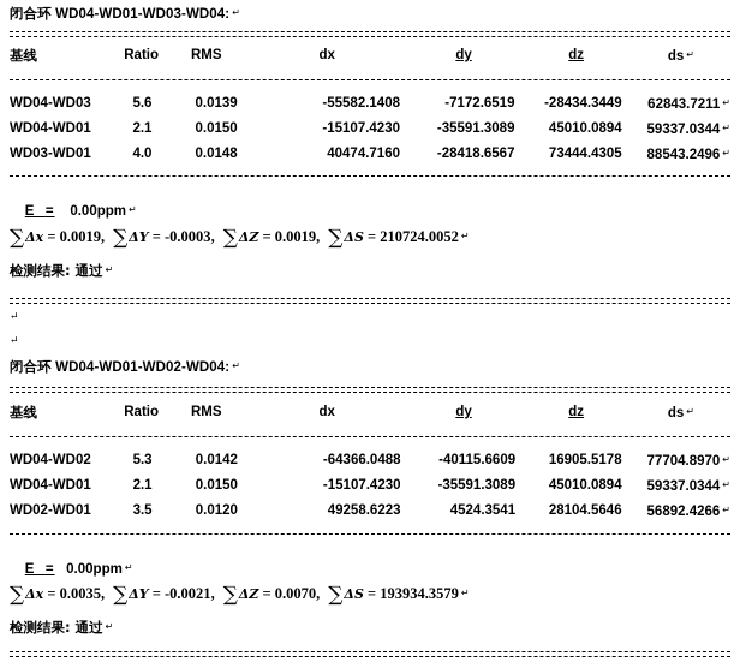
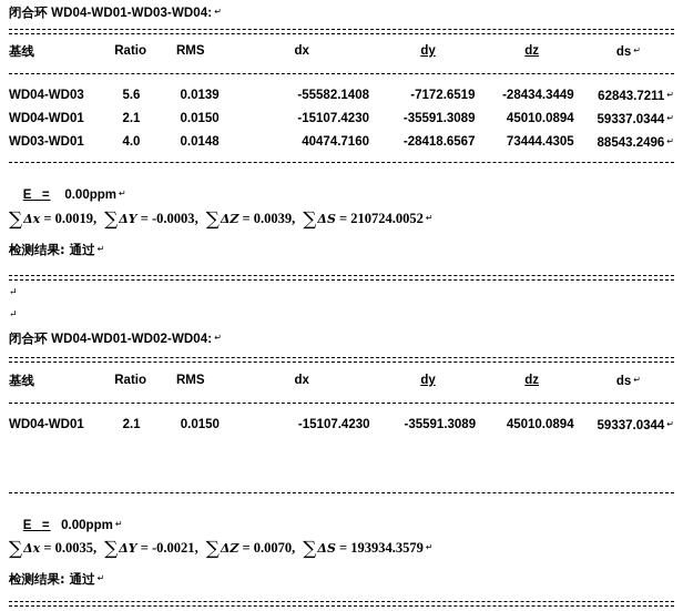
  闭合环 WD04-WD01-WD03-WD04: ↵
  基线	Ratio	RMS	dx	dy	dz	ds ↵
  WD04-WD03	5.6	0.0139	-55582.1408	-7172.6519	-28434.3449	62843.7211 ↵
  WD04-WD01	2.1	0.0150	-15107.4230	-35591.3089	45010.0894	59337.0344 ↵
  WD03-WD01	4.0	0.0148	40474.7160	-28418.6567	73444.4305	88543.2496 ↵
  E = 0.00ppm ↵
- ∑Δx = 0.0019, ∑ΔY = -0.0003, ∑ΔZ = 0.0019, ∑ΔS = 210724.0052 ↵
+ ∑Δx = 0.0019, ∑ΔY = -0.0003, ∑ΔZ = 0.0039, ∑ΔS = 210724.0052 ↵
  检测结果: 通过 ↵
  ↵
  ↵
  闭合环 WD04-WD01-WD02-WD04: ↵
  基线	Ratio	RMS	dx	dy	dz	ds ↵
- WD04-WD02	5.3	0.0142	-64366.0488	-40115.6609	16905.5178	77704.8970 ↵
  WD04-WD01	2.1	0.0150	-15107.4230	-35591.3089	45010.0894	59337.0344 ↵
- WD02-WD01	3.5	0.0120	49258.6223	4524.3541	28104.5646	56892.4266 ↵
  E = 0.00ppm ↵
  ∑Δx = 0.0035, ∑ΔY = -0.0021, ∑ΔZ = 0.0070, ∑ΔS = 193934.3579 ↵
  检测结果: 通过 ↵
